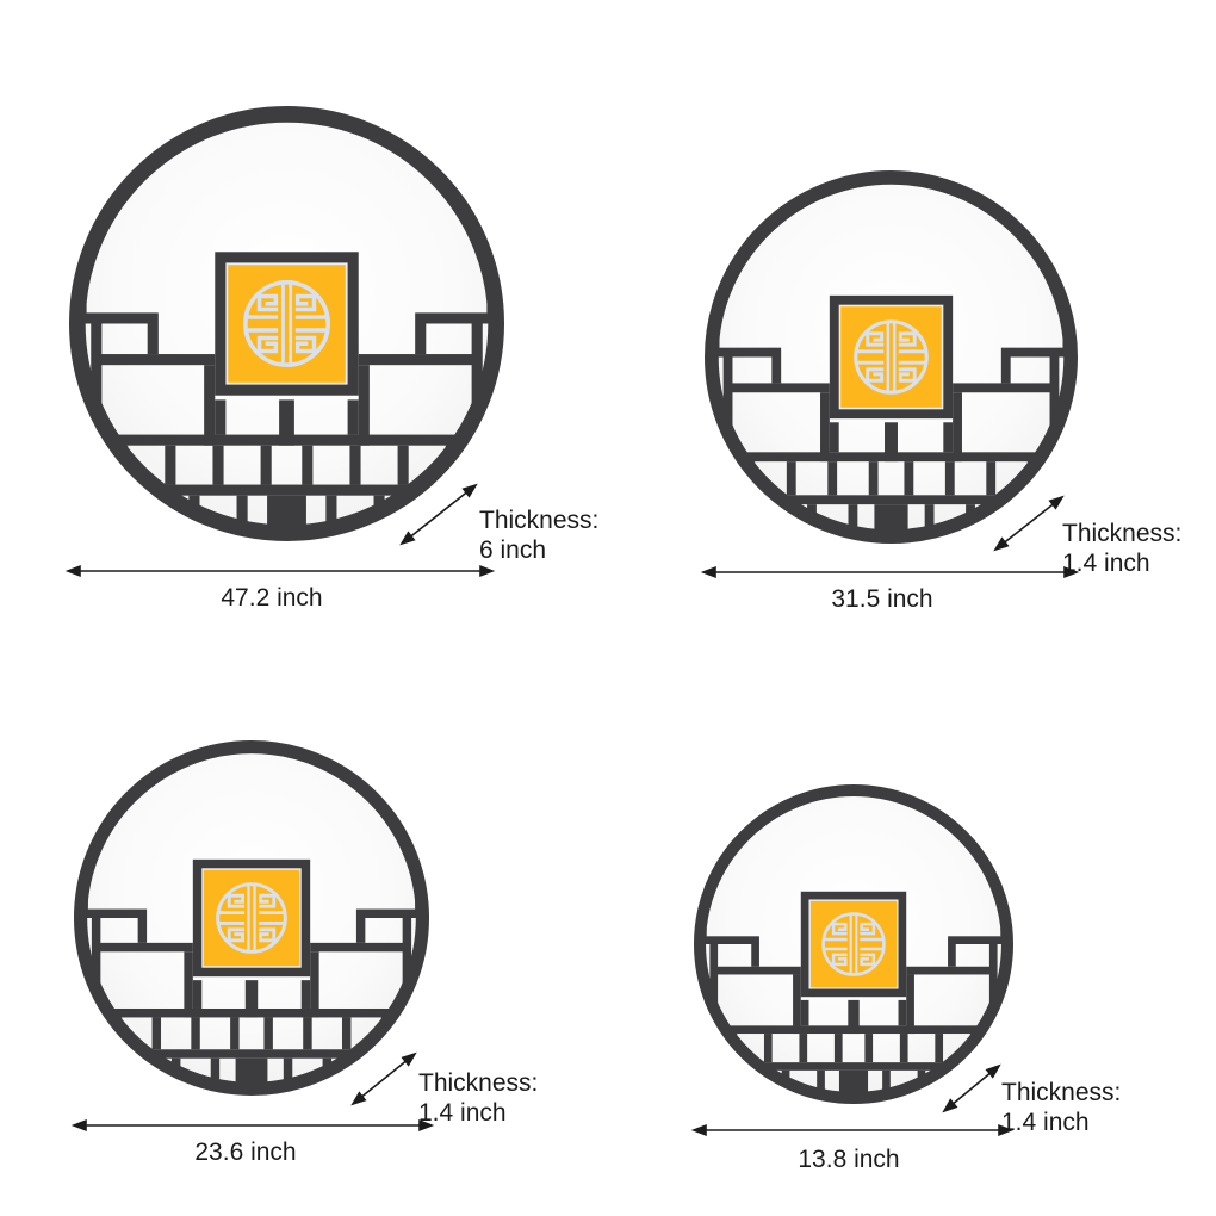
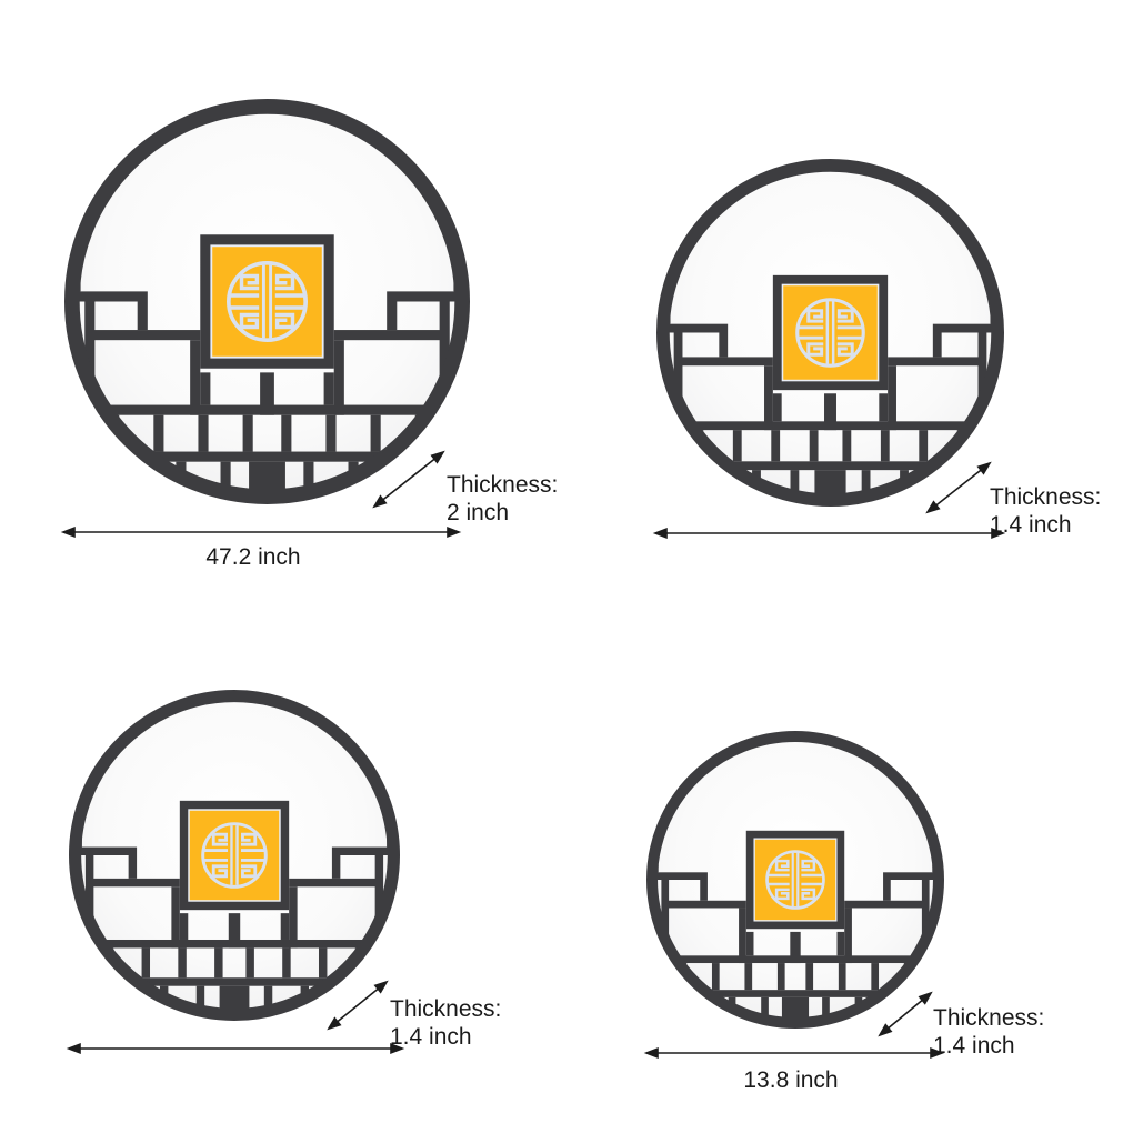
  47.2 inch
- 31.5 inch
- 23.6 inch
  13.8 inch
  Thickness:
- 6 inch
+ 2 inch
  Thickness:
  1.4 inch
  Thickness:
  1.4 inch
  Thickness:
  1.4 inch
